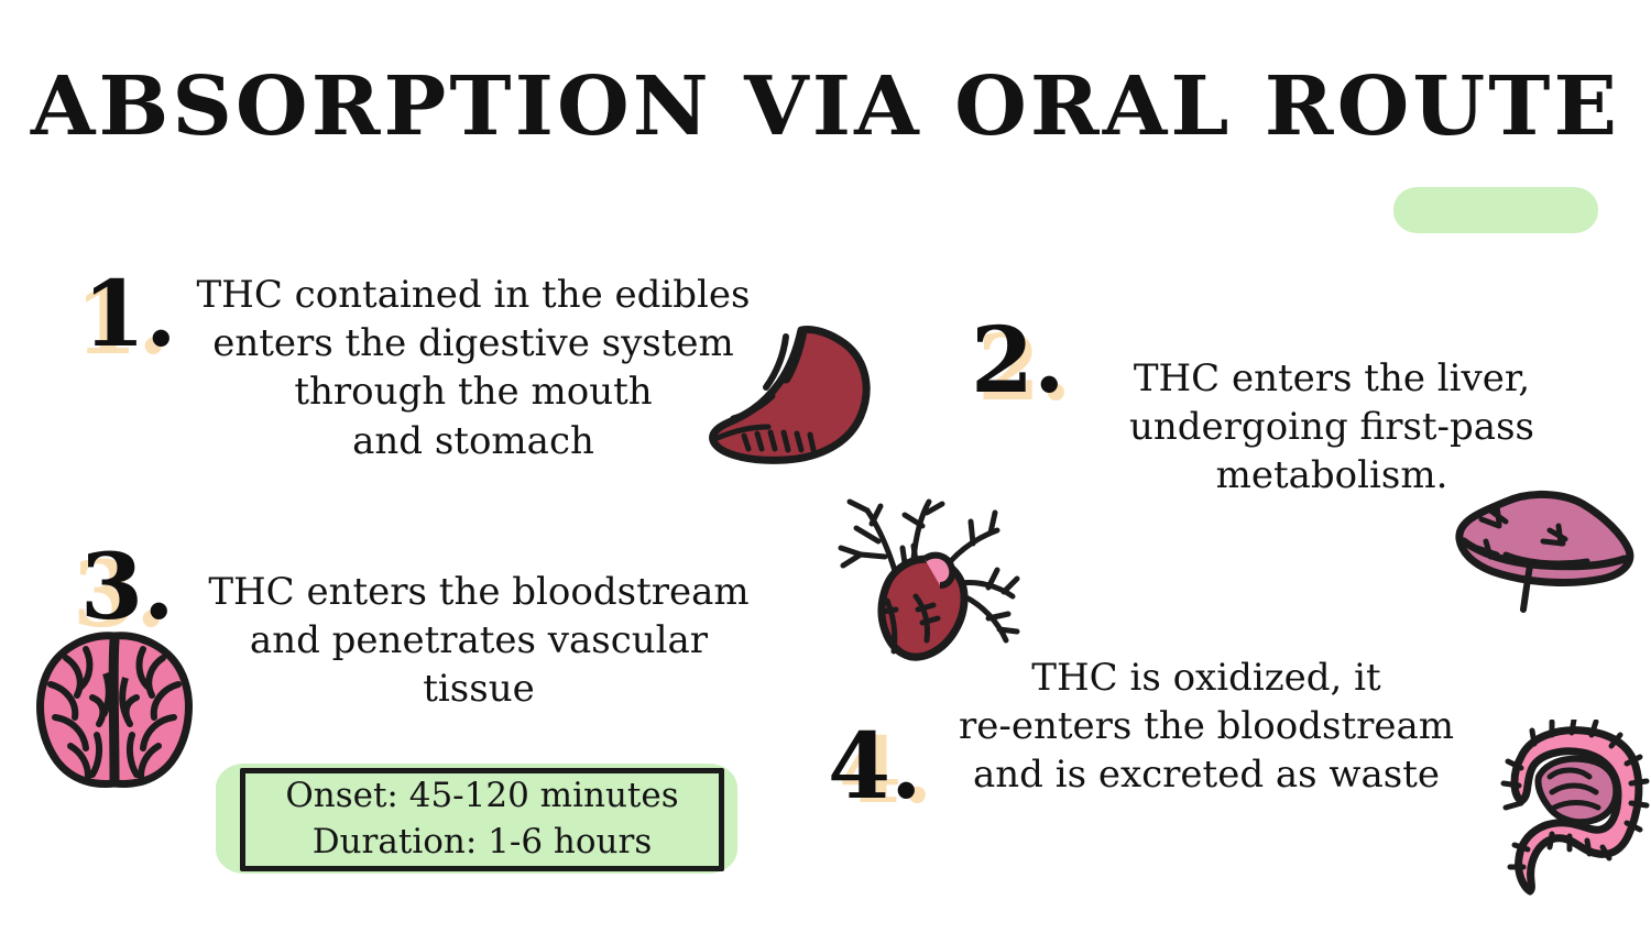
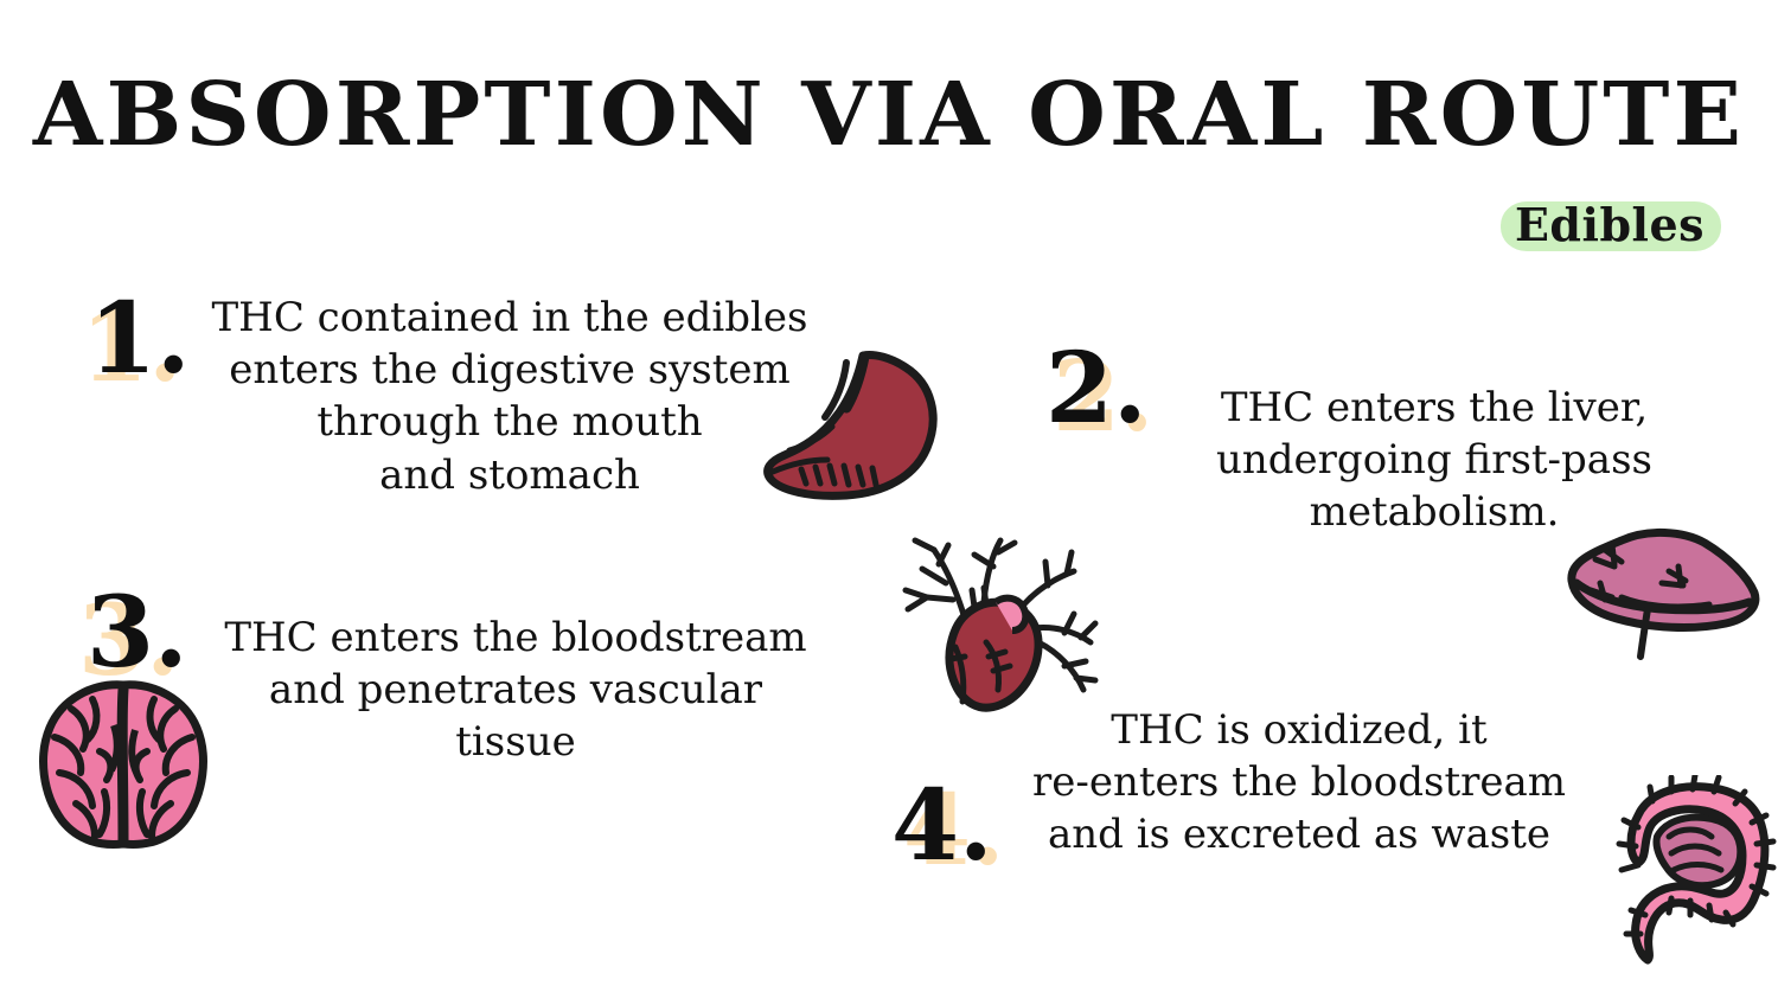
  ABSORPTION VIA ORAL ROUTE
+ Edibles
  1.
  THC contained in the edibles
  enters the digestive system
  through the mouth
  and stomach
  2.
  THC enters the liver,
  undergoing first-pass
  metabolism.
  3.
  THC enters the bloodstream
  and penetrates vascular
  tissue
  4.
  4.
  THC is oxidized, it
  re-enters the bloodstream
  and is excreted as waste
- Onset: 45-120 minutes
- Duration: 1-6 hours
